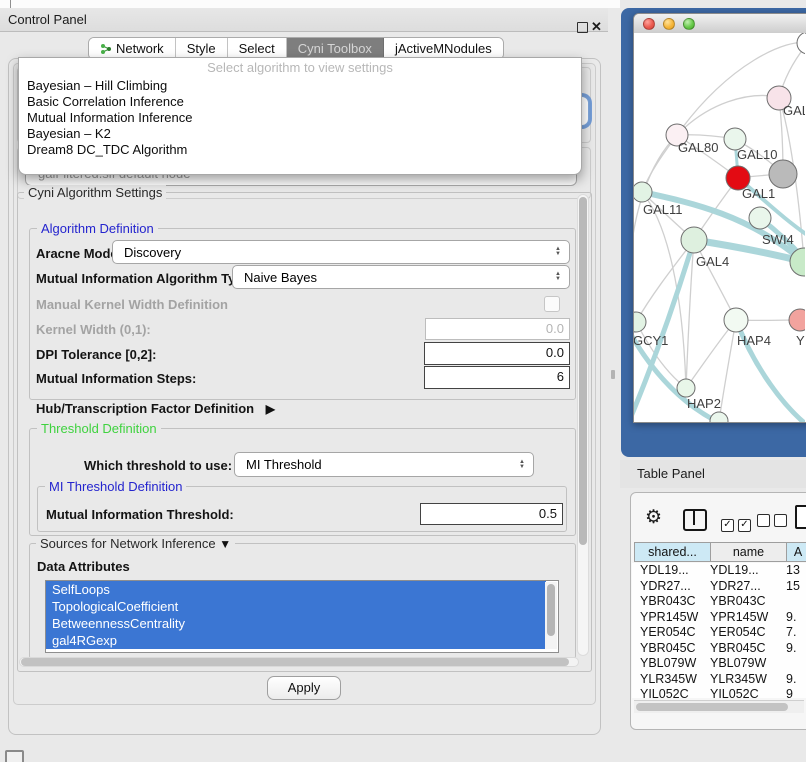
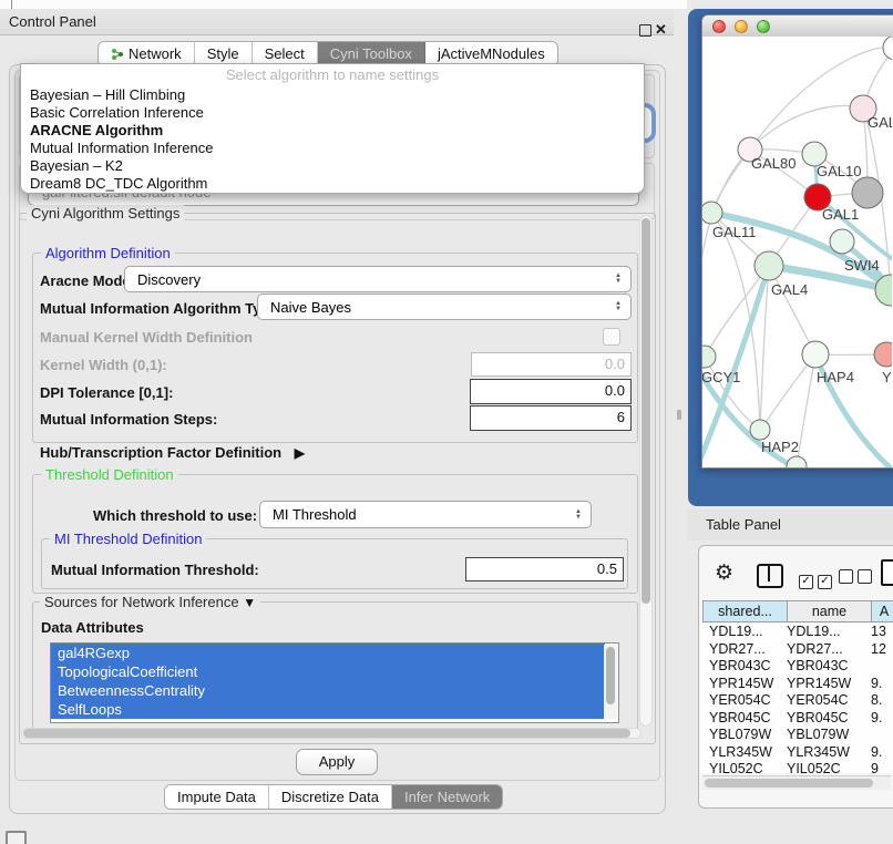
  Control Panel
  ✕
  Network
  Style
  Select
  Cyni Toolbox
  jActiveMNodules
- Select algorithm to view settings
+ Select algorithm to name settings
  Bayesian – Hill Climbing
  Basic Correlation Inference
+ ARACNE Algorithm
  Mutual Information Inference
  Bayesian – K2
  Dream8 DC_TDC Algorithm
  Cyni Algorithm Settings
  Algorithm Definition
  Aracne Mod
  Discovery
  Mutual Information Algorithm T
  Naive Bayes
  Manual Kernel Width Definition
  Kernel Width (0,1):
  0.0
- DPI Tolerance [0,2]:
+ DPI Tolerance [0,1]:
  0.0
  Mutual Information Steps:
  6
  Hub/Transcription Factor Definition ▶
  Threshold Definition
  Which threshold to use:
  MI Threshold
  MI Threshold Definition
  Mutual Information Threshold:
  0.5
  Sources for Network Inference ▼
  Data Attributes
- SelfLoops
+ gal4RGexp
  TopologicalCoefficient
  BetweennessCentrality
- gal4RGexp
+ SelfLoops
  Apply
+ Impute Data
+ Discretize Data
+ Infer Network
  GAL80
  GAL10
  GAL1
  GAL11
  SWI4
  GAL4
  GCY1
  HAP4
  Y
  HAP2
  Table Panel
  ⚙
  ✓ ✓
  shared...
  name
  A
  YDL19...
  YDL19...
  13
  YDR27...
  YDR27...
- 15
+ 12
  YBR043C
  YBR043C
  YPR145W
  YPR145W
  9.
  YER054C
  YER054C
- 7.
+ 8.
  YBR045C
  YBR045C
  9.
  YBL079W
  YBL079W
  YLR345W
  YLR345W
  9.
  YIL052C
  YIL052C
  9
